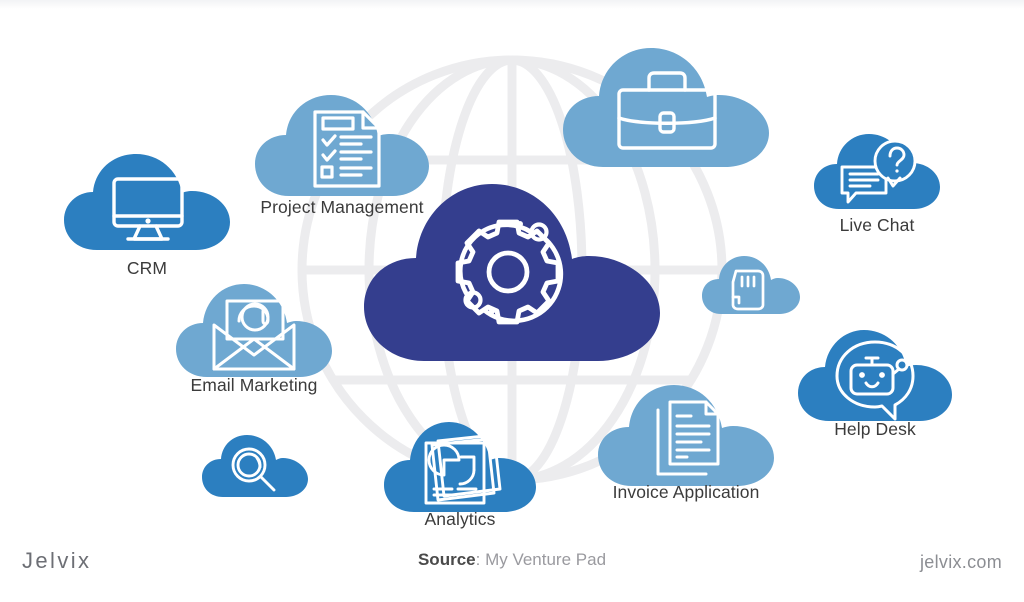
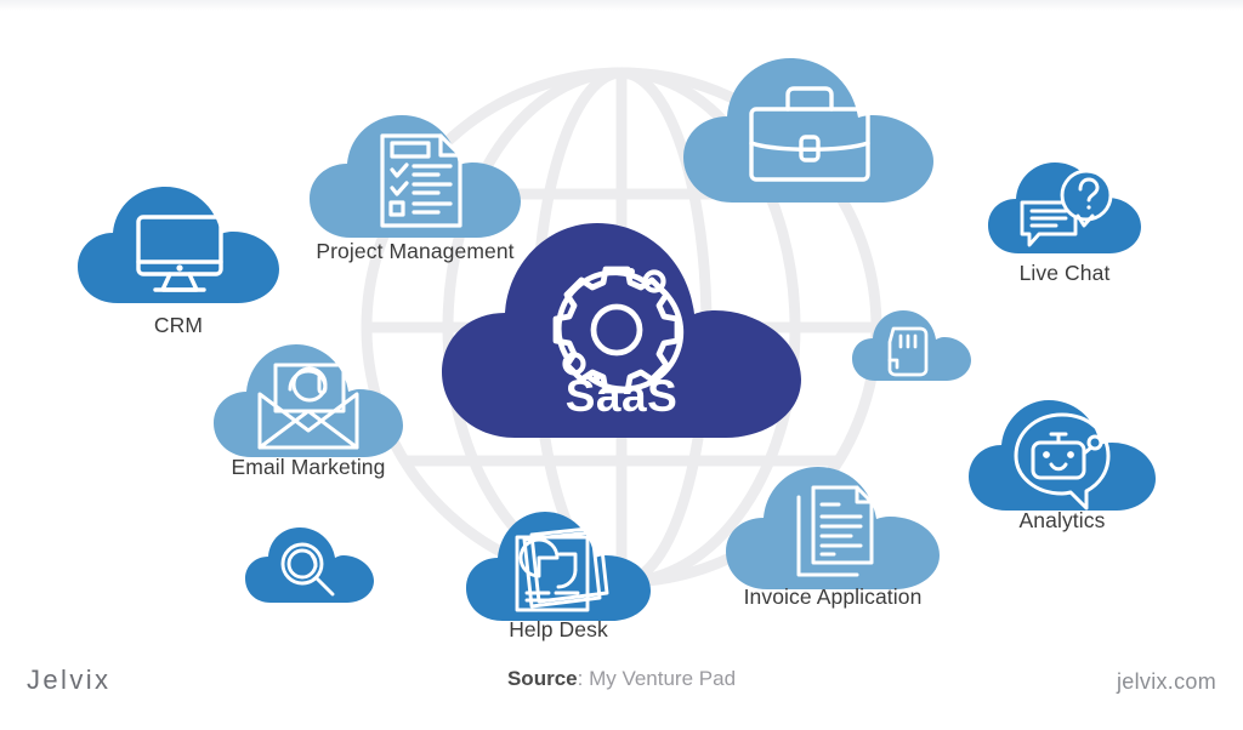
  CRM
  Project Management
  Live Chat
- Help Desk
+ Analytics
  Email Marketing
- Analytics
+ Help Desk
  Invoice Application
+ SaaS
  Jelvix
  Source: My Venture Pad
  jelvix.com
